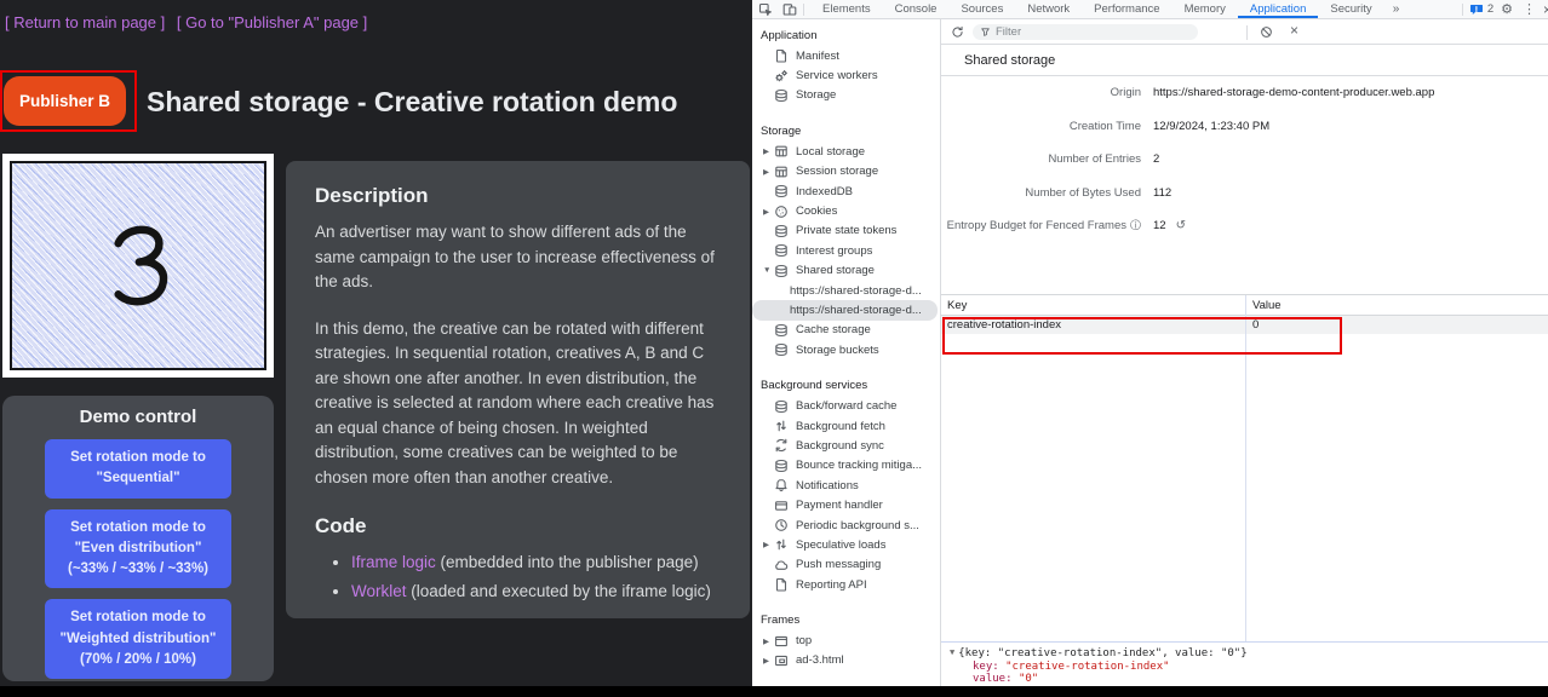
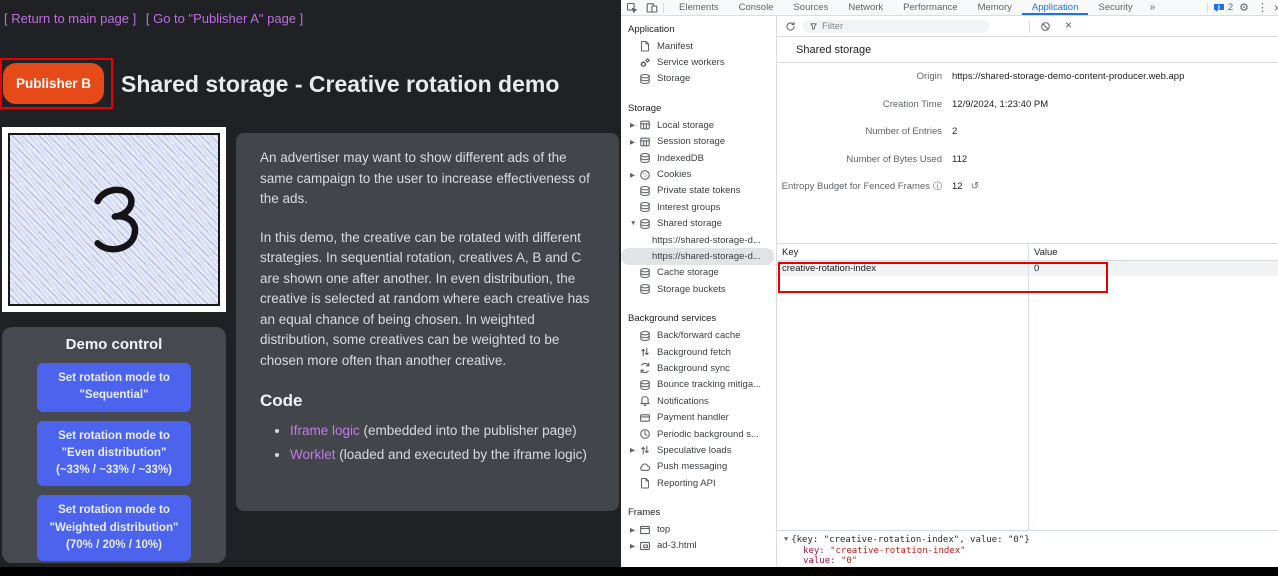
  [ Return to main page ] [ Go to "Publisher A" page ]
  Publisher B
  Shared storage - Creative rotation demo
  Demo control
  Set rotation mode to
  "Sequential"
  Set rotation mode to
  "Even distribution"
  (~33% / ~33% / ~33%)
  Set rotation mode to
  "Weighted distribution"
  (70% / 20% / 10%)
- Description
  An advertiser may want to show different ads of the same campaign to the user to increase effectiveness of the ads.
  In this demo, the creative can be rotated with different strategies. In sequential rotation, creatives A, B and C are shown one after another. In even distribution, the creative is selected at random where each creative has an equal chance of being chosen. In weighted distribution, some creatives can be weighted to be chosen more often than another creative.
  Code
  Iframe logic (embedded into the publisher page)
  Worklet (loaded and executed by the iframe logic)
  Elements
  Console
  Sources
  Network
  Performance
  Memory
  Application
  Security
  »
  2
  ⚙
  ⋮
  ×
  Application
  Manifest
  Service workers
  Storage
  Storage
  Local storage
  Session storage
  IndexedDB
  Cookies
  Private state tokens
  Interest groups
  Shared storage
  https://shared-storage-d...
  https://shared-storage-d...
  Cache storage
  Storage buckets
  Background services
  Back/forward cache
  Background fetch
  Background sync
  Bounce tracking mitiga...
  Notifications
  Payment handler
  Periodic background s...
  Speculative loads
  Push messaging
  Reporting API
  Frames
  top
  ad-3.html
  Filter
  ×
  Shared storage
  Origin
  https://shared-storage-demo-content-producer.web.app
  Creation Time
  12/9/2024, 1:23:40 PM
  Number of Entries
  2
  Number of Bytes Used
  112
  Entropy Budget for Fenced Frames ⓘ
  12
  ↺
  Key
  Value
  creative-rotation-index
  0
  ▼ {key: "creative-rotation-index", value: "0"}
  key: "creative-rotation-index"
  value: "0"
